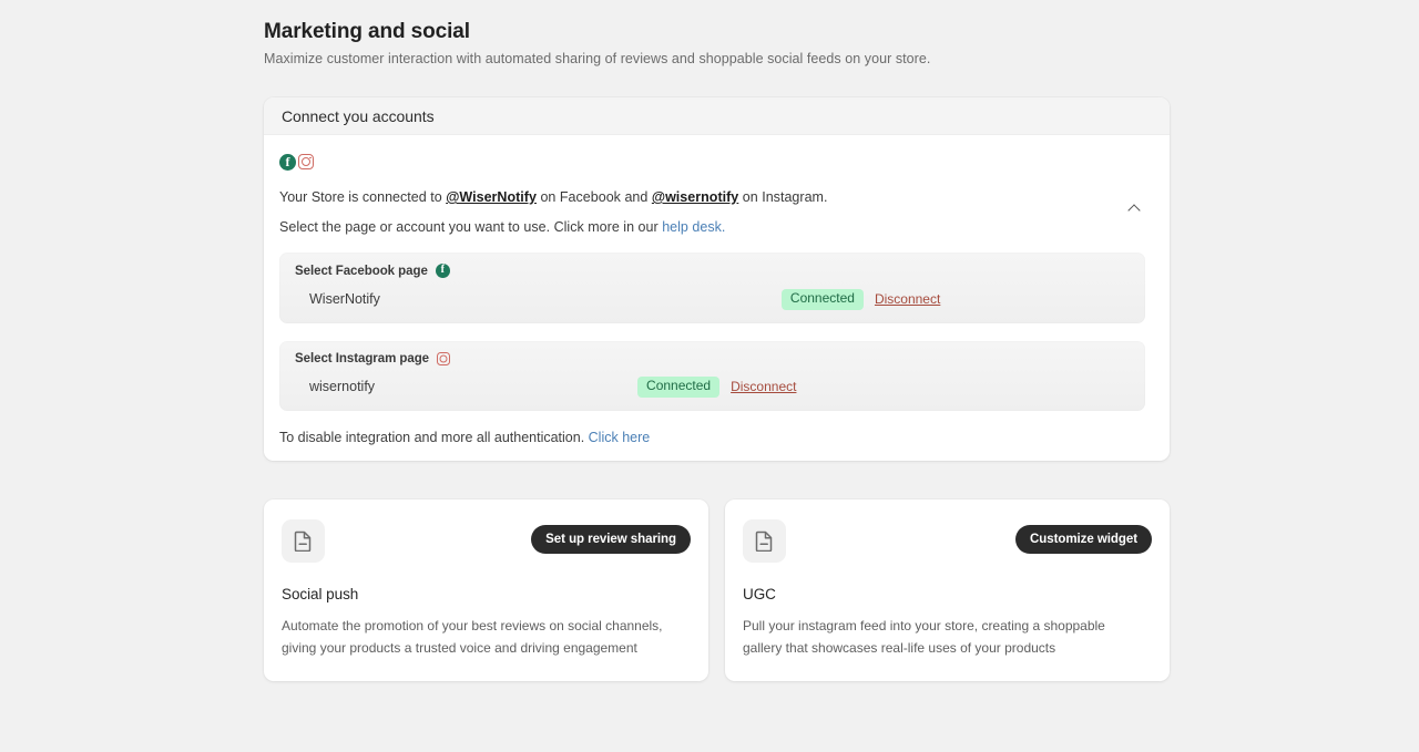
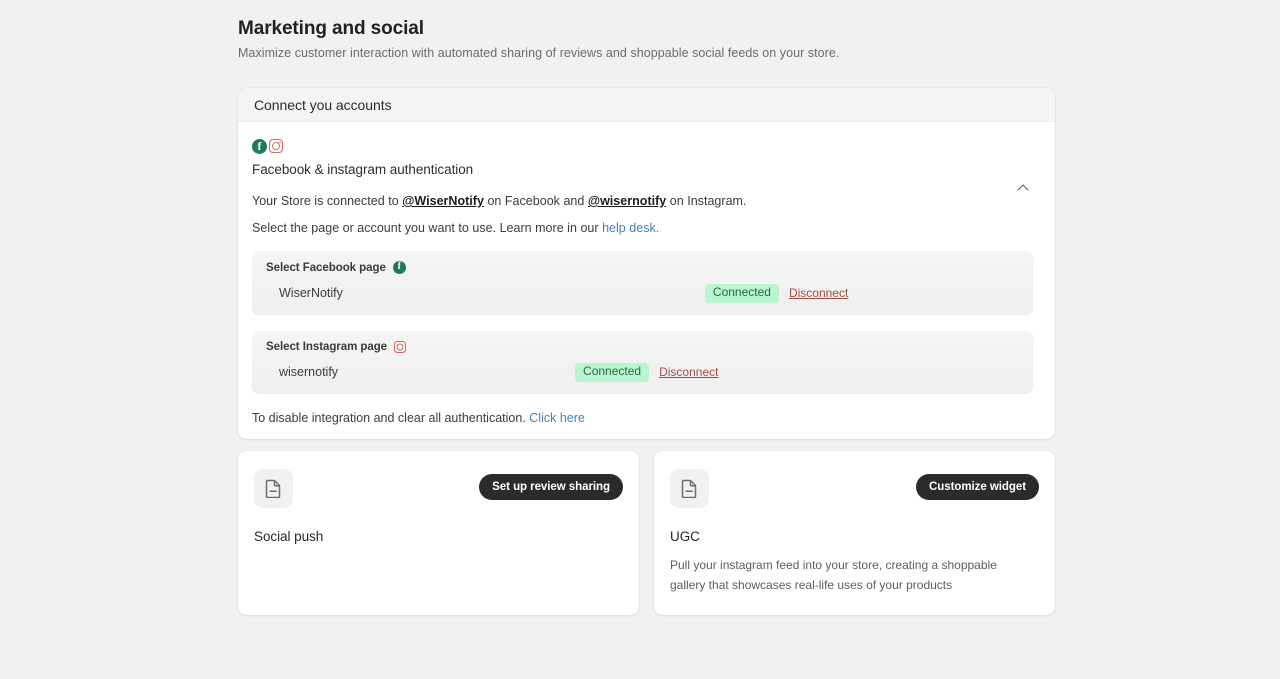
  Marketing and social
  Maximize customer interaction with automated sharing of reviews and shoppable social feeds on your store.
  Connect you accounts
  f
+ Facebook & instagram authentication
  Your Store is connected to @WiserNotify on Facebook and @wisernotify on Instagram.
- Select the page or account you want to use. Click more in our help desk.
+ Select the page or account you want to use. Learn more in our help desk.
  Select Facebook page
  f
  WiserNotify
  Connected
  Disconnect
  Select Instagram page
  wisernotify
  Connected
  Disconnect
- To disable integration and more all authentication. Click here
+ To disable integration and clear all authentication. Click here
  Set up review sharing
  Social push
- Automate the promotion of your best reviews on social channels, giving your products a trusted voice and driving engagement
  Customize widget
  UGC
  Pull your instagram feed into your store, creating a shoppable gallery that showcases real-life uses of your products
